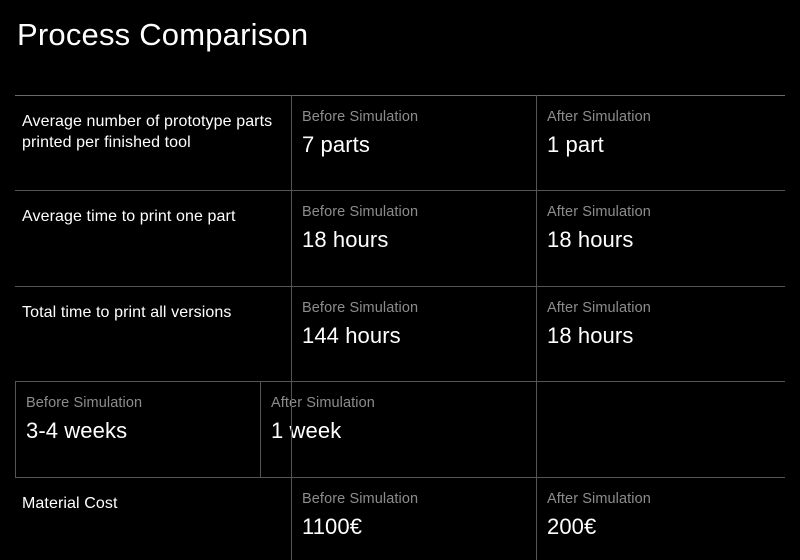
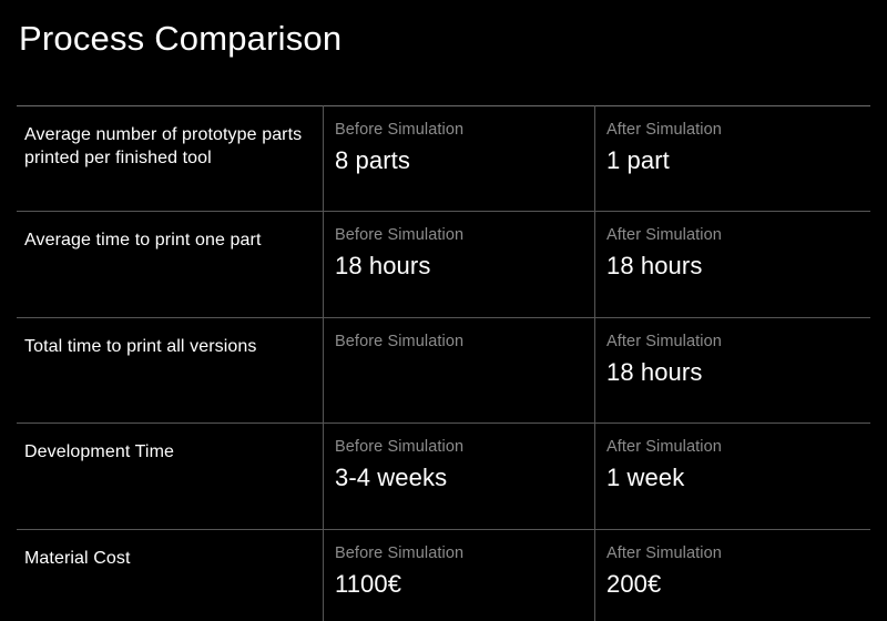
  Process Comparison
  Average number of prototype parts printed per finished tool
  Before Simulation
- 7 parts
+ 8 parts
  After Simulation
  1 part
  Average time to print one part
  Before Simulation
  18 hours
  After Simulation
  18 hours
  Total time to print all versions
  Before Simulation
- 144 hours
  After Simulation
  18 hours
+ Development Time
  Before Simulation
  3-4 weeks
  After Simulation
  1 week
  Material Cost
  Before Simulation
  1100€
  After Simulation
  200€
